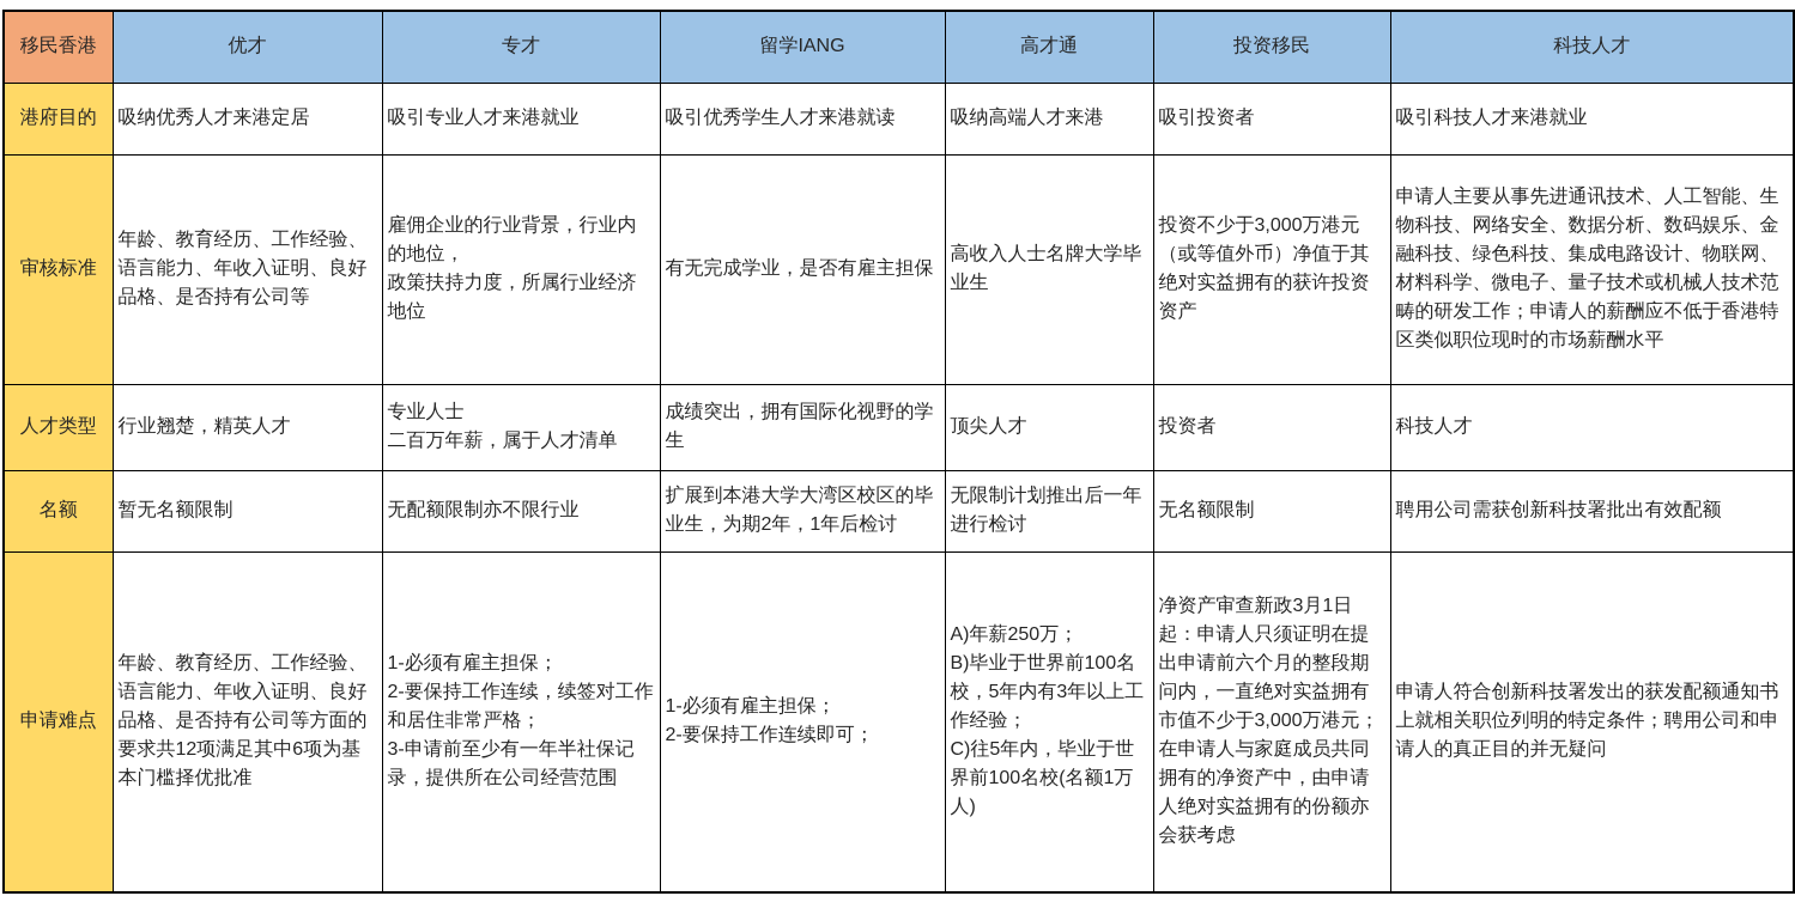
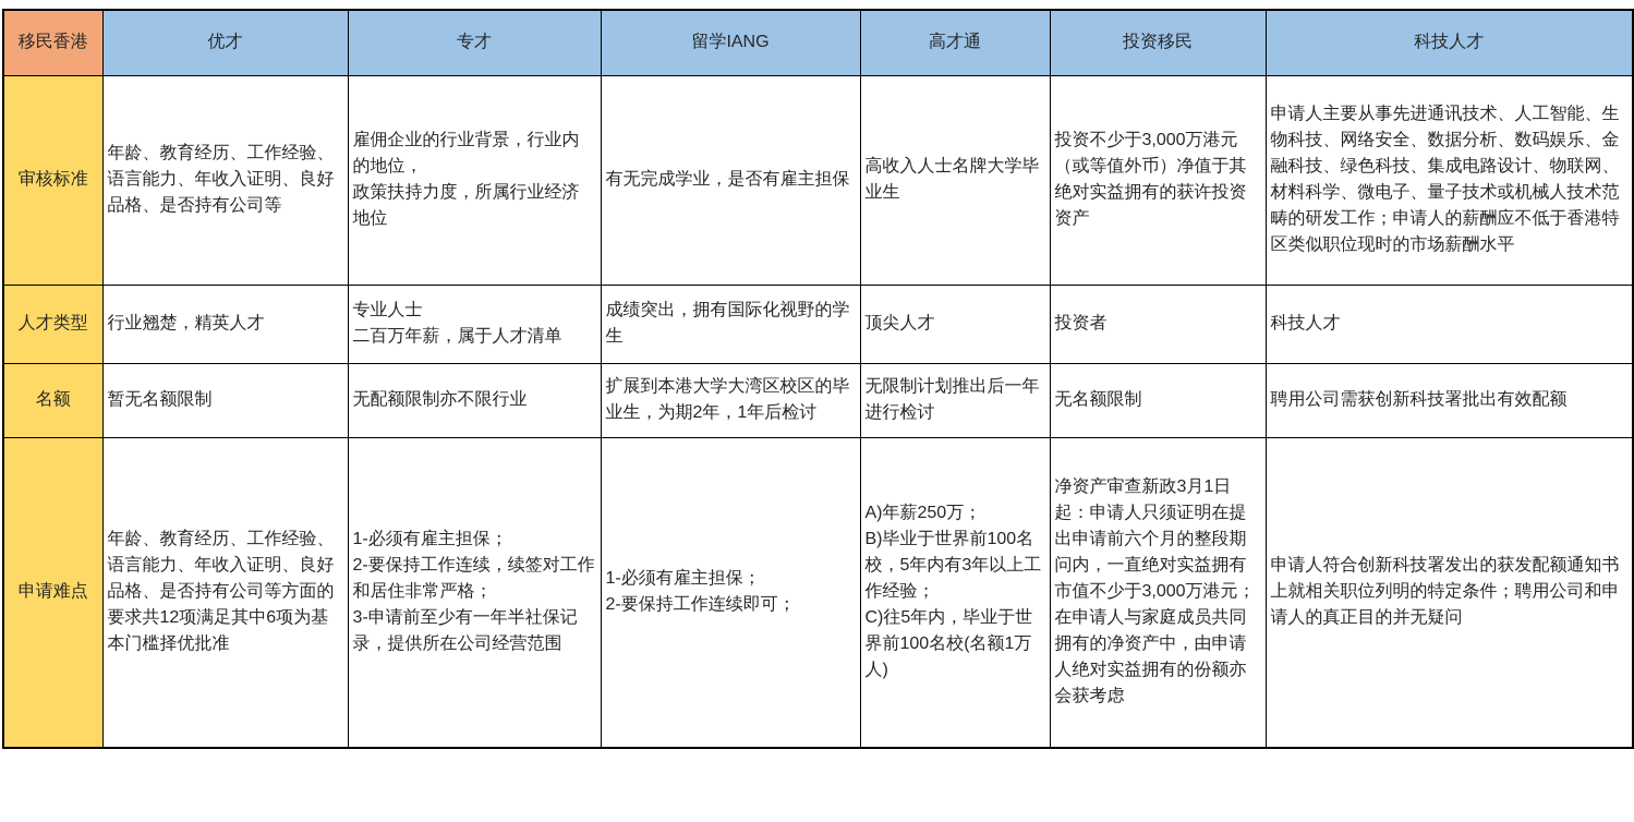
  移民香港	优才	专才	留学IANG	高才通	投资移民	科技人才
- 港府目的	吸纳优秀人才来港定居	吸引专业人才来港就业	吸引优秀学生人才来港就读	吸纳高端人才来港	吸引投资者	吸引科技人才来港就业
  审核标准	年龄、教育经历、工作经验、语言能力、年收入证明、良好品格、是否持有公司等	雇佣企业的行业背景，行业内的地位， 政策扶持力度，所属行业经济 地位	有无完成学业，是否有雇主担保	高收入人士名牌大学毕业生	投资不少于3,000万港元（或等值外币）净值于其绝对实益拥有的获许投资资产	申请人主要从事先进通讯技术、人工智能、生物科技、网络安全、数据分析、数码娱乐、金融科技、绿色科技、集成电路设计、物联网、材料科学、微电子、量子技术或机械人技术范畴的研发工作；申请人的薪酬应不低于香港特区类似职位现时的市场薪酬水平
  人才类型	行业翘楚，精英人才	专业人士 二百万年薪，属于人才清单	成绩突出，拥有国际化视野的学生	顶尖人才	投资者	科技人才
  名额	暂无名额限制	无配额限制亦不限行业	扩展到本港大学大湾区校区的毕业生，为期2年，1年后检讨	无限制计划推出后一年进行检讨	无名额限制	聘用公司需获创新科技署批出有效配额
  申请难点	年龄、教育经历、工作经验、语言能力、年收入证明、良好品格、是否持有公司等方面的要求共12项满足其中6项为基本门槛择优批准	1-必须有雇主担保； 2-要保持工作连续，续签对工作和居住非常严格； 3-申请前至少有一年半社保记录，提供所在公司经营范围	1-必须有雇主担保； 2-要保持工作连续即可；	A)年薪250万； B)毕业于世界前100名校，5年内有3年以上工作经验； C)往5年内，毕业于世界前100名校(名额1万人)	净资产审查新政3月1日起：申请人只须证明在提出申请前六个月的整段期问内，一直绝对实益拥有市值不少于3,000万港元；在申请人与家庭成员共同拥有的净资产中，由申请人绝对实益拥有的份额亦会获考虑	申请人符合创新科技署发出的获发配额通知书上就相关职位列明的特定条件；聘用公司和申请人的真正目的并无疑问
